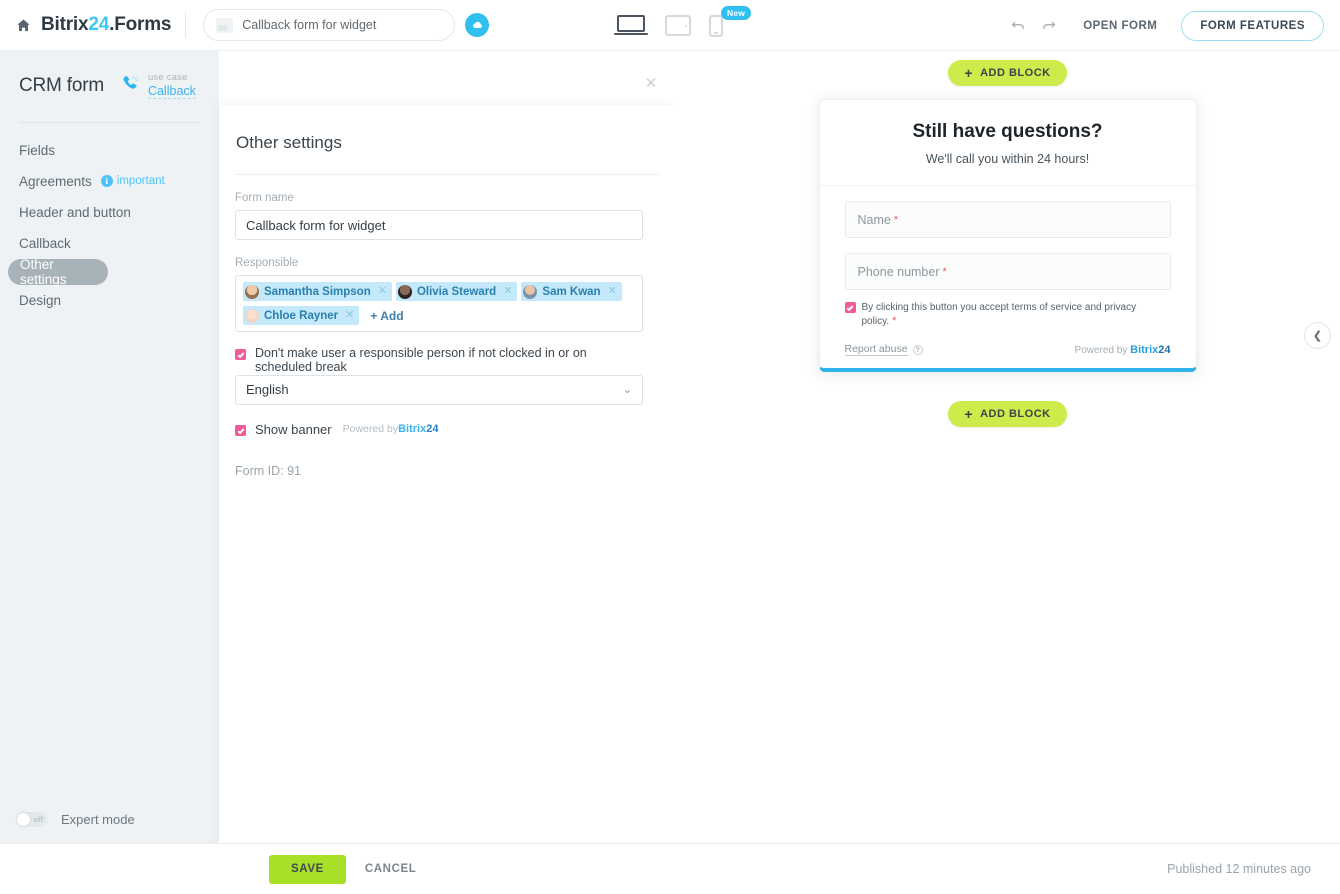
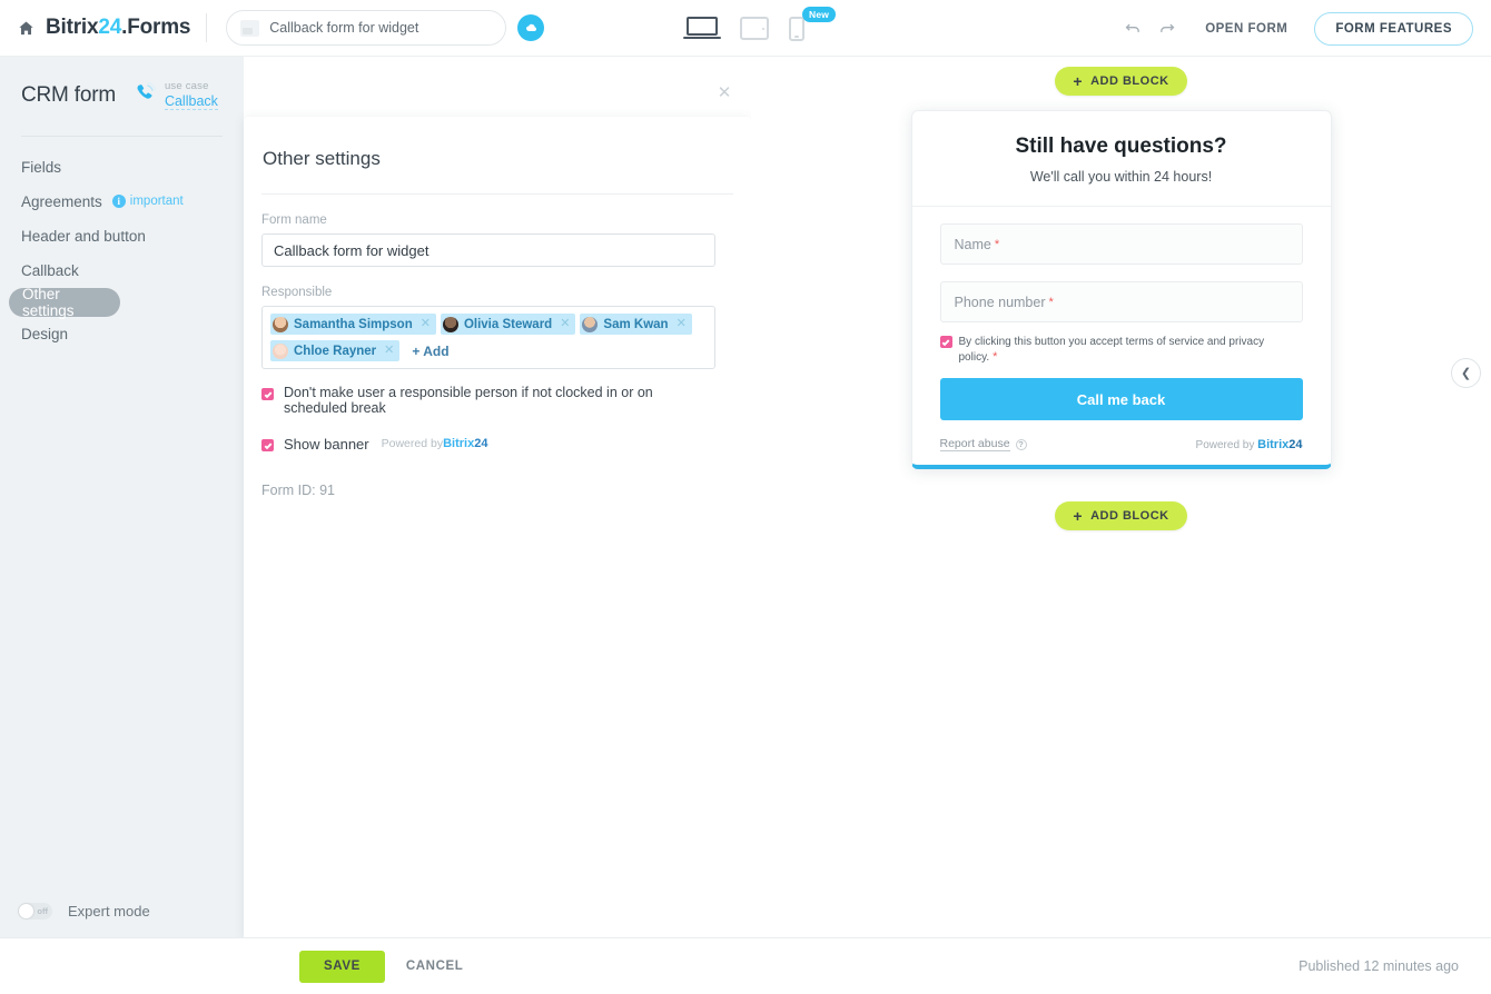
  Bitrix24.Forms
  Callback form for widget
  New
  OPEN FORM
  FORM FEATURES
  CRM form
  use case
  Callback
  Fields
  Agreements
  i
  important
  Header and button
  Callback
  Other settings
  Design
  off
  Expert mode
  ✕
  Other settings
  Form name
  Callback form for widget
  Responsible
  Samantha Simpson
  ✕
  Olivia Steward
  ✕
  Sam Kwan
  ✕
  Chloe Rayner
  ✕
  + Add
  Don't make user a responsible person if not clocked in or on scheduled break
- English
- ⌄
  Show banner
  Powered byBitrix24
  Form ID: 91
  +
  ADD BLOCK
  Still have questions?
  We'll call you within 24 hours!
  Name
  *
  Phone number
  *
  By clicking this button you accept terms of service and privacy policy. *
+ Call me back
  Report abuse
  ?
  Powered by Bitrix24
  +
  ADD BLOCK
  ❮
  SAVE
  CANCEL
  Published 12 minutes ago
